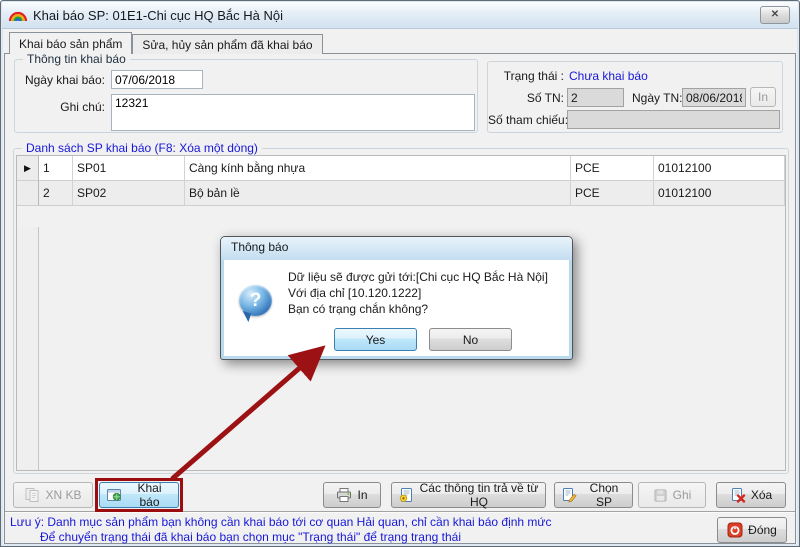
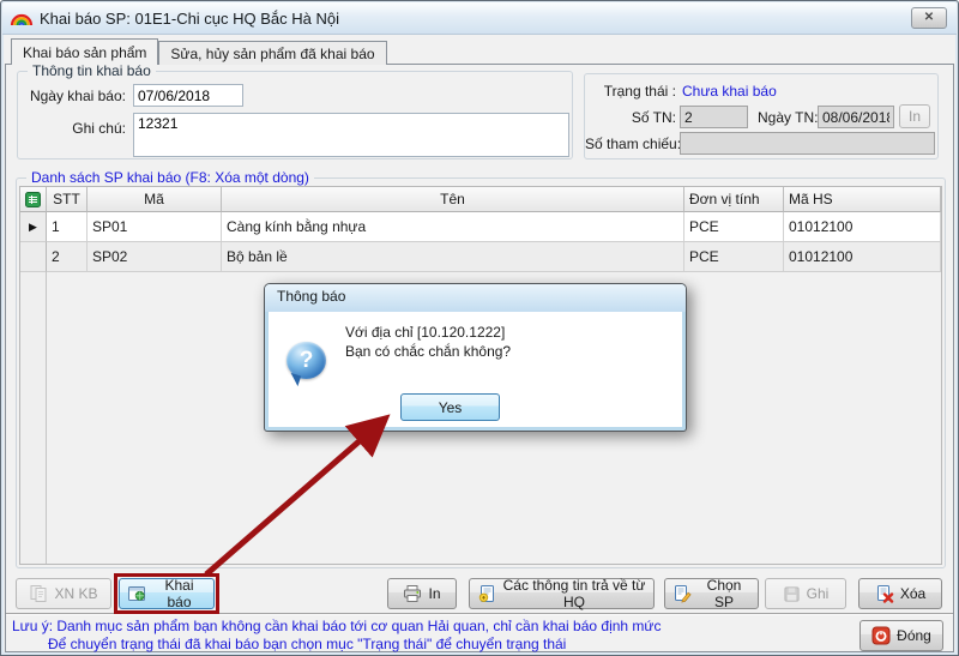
  Khai báo SP: 01E1-Chi cục HQ Bắc Hà Nội
  ✕
  Khai báo sản phẩm
  Sửa, hủy sản phẩm đã khai báo
  Thông tin khai báo
  Ngày khai báo:
  07/06/2018
  Ghi chú:
  12321
  Trạng thái :
  Chưa khai báo
  Số TN:
  2
  Ngày TN:
  08/06/201
  In
  Số tham chiếu
  Danh sách SP khai báo (F8: Xóa một dòng)
+ STT
+ Mã
+ Tên
+ Đơn vị tính
+ Mã HS
  ▶
  1
  SP01
  Càng kính bằng nhựa
  PCE
  01012100
  2
  SP02
  Bộ bản lề
  PCE
  01012100
  XN KB
  Khai báo
  In
  Các thông tin trả về từ HQ
  Chọn SP
  Ghi
  Xóa
  Lưu ý: Danh mục sản phẩm bạn không cần khai báo tới cơ quan Hải quan, chỉ cần khai báo định mức
- Để chuyển trạng thái đã khai báo bạn chọn mục "Trạng thái" để trạng trạng thái
+ Để chuyển trạng thái đã khai báo bạn chọn mục "Trạng thái" để chuyển trạng thái
  Đóng
  Thông báo
  ?
- Dữ liệu sẽ được gửi tới:[Chi cục HQ Bắc Hà Nội]
  Với địa chỉ [10.120.1222]
- Bạn có trạng chắn không?
+ Bạn có chắc chắn không?
  Yes
- No
